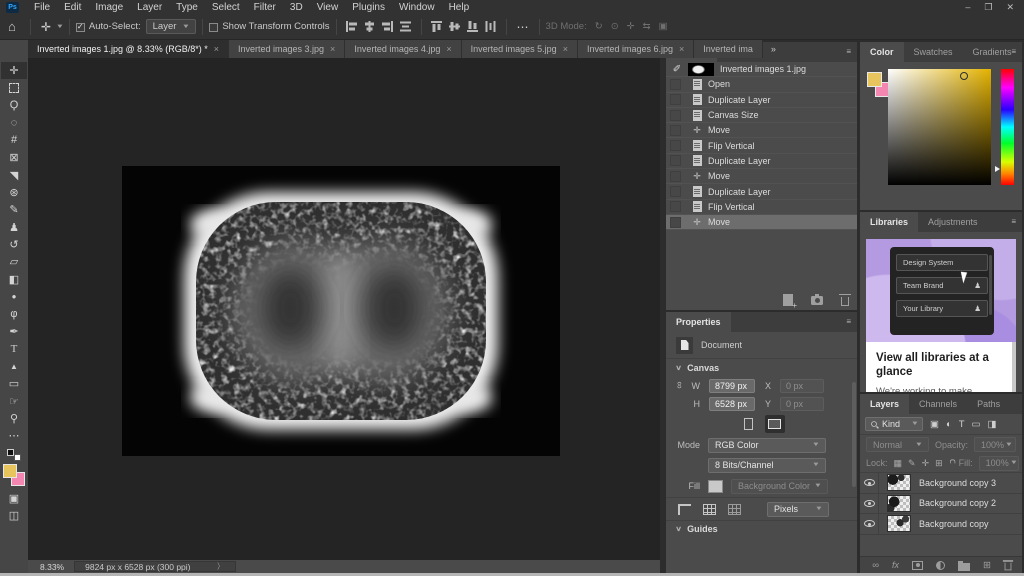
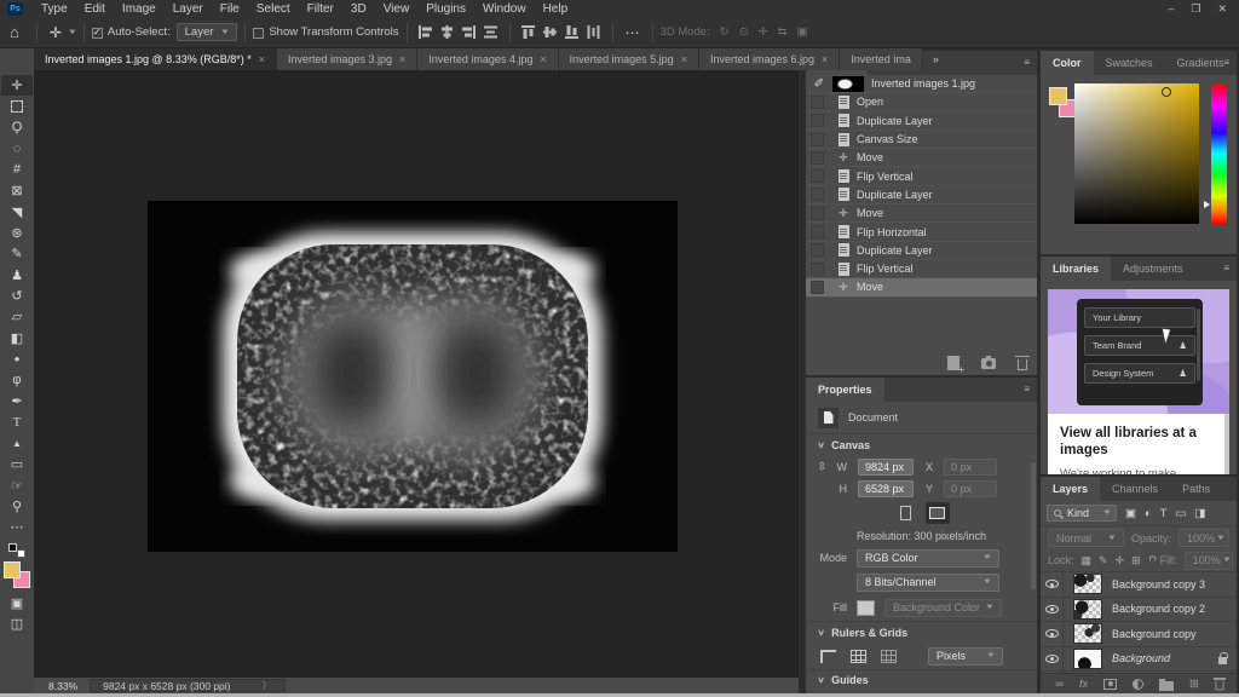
- File
+ Type
  Edit
  Image
  Layer
- Type
+ File
  Select
  Filter
  3D
  View
  Plugins
  Window
  Help
  –
  ❐
  ✕
  ⌂
  ✛
  Auto-Select:
  Layer
  Show Transform Controls
  ⋯
  3D Mode:
  ↻
  ⊙
  ✛
  ⇆
  ▣
  ✛
  Ϙ
  ◌
  #
  ⊠
  ◥
  ⊛
  ✎
  ♟
  ↺
  ▱
  ◧
  ●
  φ
  ✒
  T
  ▲
  ▭
  ☞
  ⚲
  ⋯
  ▣
  ◫
  Inverted images 1.jpg @ 8.33% (RGB/8*) *
  ×
  Inverted images 3.jpg
  ×
  Inverted images 4.jpg
  ×
  Inverted images 5.jpg
  ×
  Inverted images 6.jpg
  ×
  Inverted ima
  »
  8.33%
  9824 px x 6528 px (300 ppi)
  〉
  ≡
  ✐
  Inverted images 1.jpg
  Open
  Duplicate Layer
  Canvas Size
  ✛
  Move
  Flip Vertical
  Duplicate Layer
  ✛
  Move
+ Flip Horizontal
  Duplicate Layer
  Flip Vertical
  ✛
  Move
  Properties
  ≡
  Document
  Canvas
  W
- 8799 px
+ 9824 px
  X
  0 px
  H
  6528 px
  Y
  0 px
+ Resolution: 300 pixels/inch
  Mode
  RGB Color
  8 Bits/Channel
  Fill
  Background Color
+ Rulers & Grids
  Pixels
  Guides
  Color
  Swatches
  Gradients
  ≡
  Libraries
  Adjustments
  ≡
- Design System
+ Your Library
  Team Brand
  ♟
- Your Library
+ Design System
  ♟
- View all libraries at a glance
+ View all libraries at a images
  Layers
  Channels
  Paths
  Kind
  ▣
  ◐
  T
  ▭
  ◨
  Normal
  Opacity:
  100%
  Lock:
  ▦
  ✎
  ✛
  ⊞
  Fill:
  100%
  Background copy 3
  Background copy 2
  Background copy
+ Background
  ∞
  fx
  ⊞
